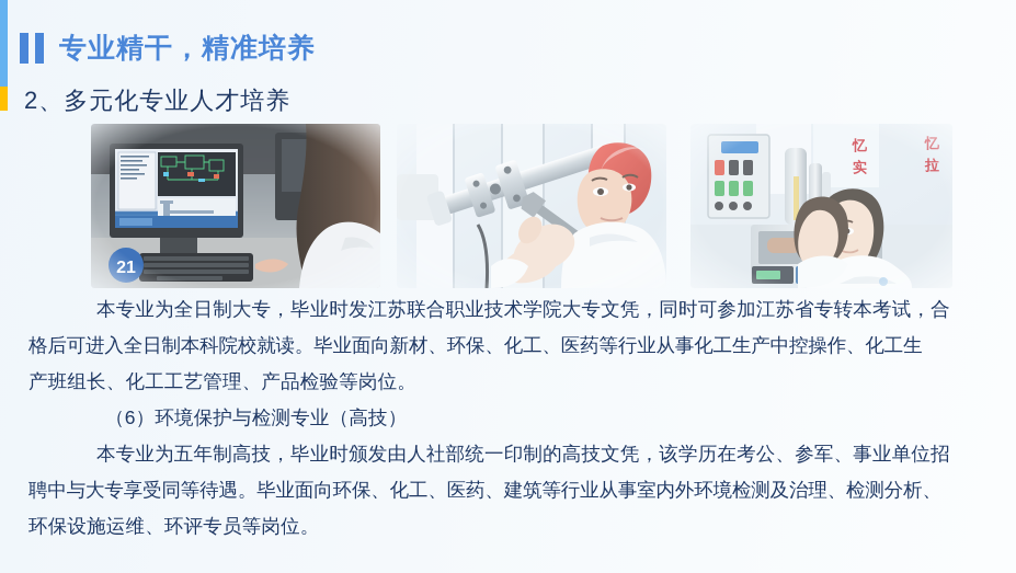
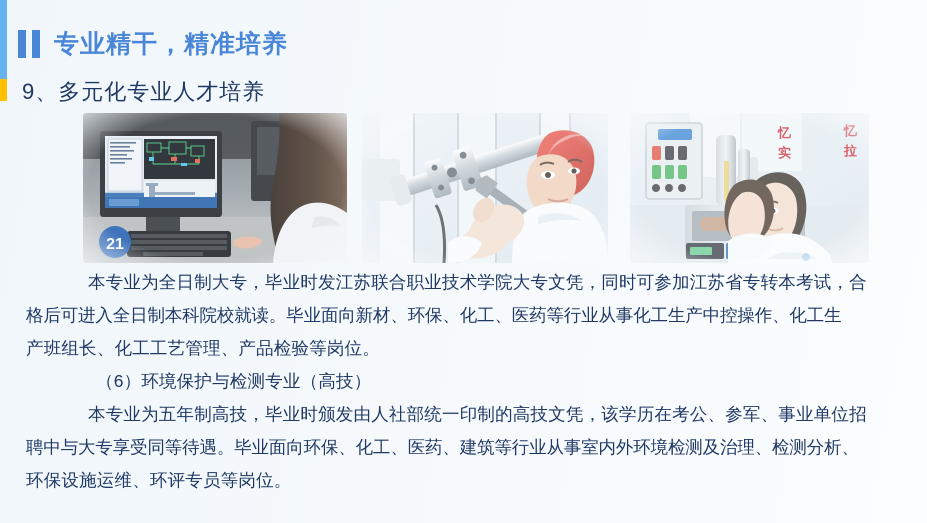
  专业精干，精准培养
- 2、多元化专业人才培养
+ 9、多元化专业人才培养
  21
  忆
  实
  忆
  拉
  本专业为全日制大专，毕业时发江苏联合职业技术学院大专文凭，同时可参加江苏省专转本考试，合
  格后可进入全日制本科院校就读。毕业面向新材、环保、化工、医药等行业从事化工生产中控操作、化工生
  产班组长、化工工艺管理、产品检验等岗位。
  （6）环境保护与检测专业（高技）
  本专业为五年制高技，毕业时颁发由人社部统一印制的高技文凭，该学历在考公、参军、事业单位招
  聘中与大专享受同等待遇。毕业面向环保、化工、医药、建筑等行业从事室内外环境检测及治理、检测分析、
  环保设施运维、环评专员等岗位。
